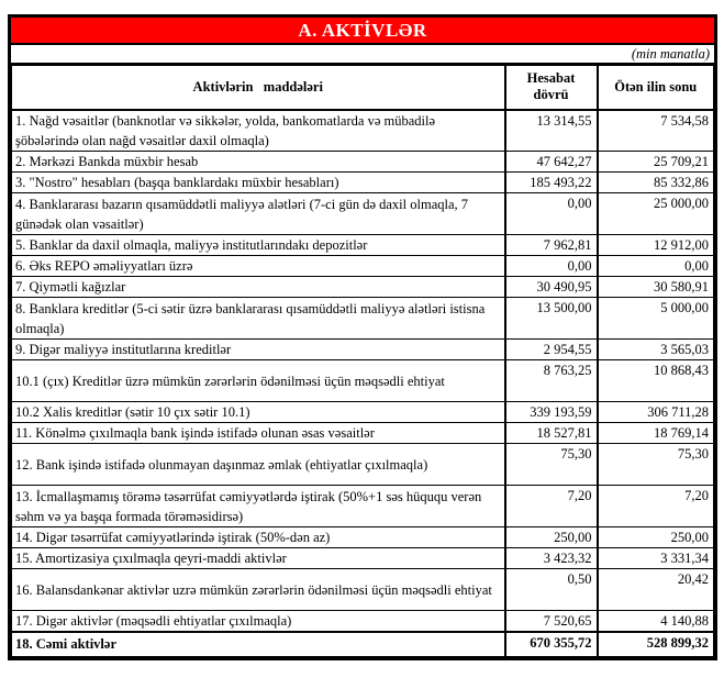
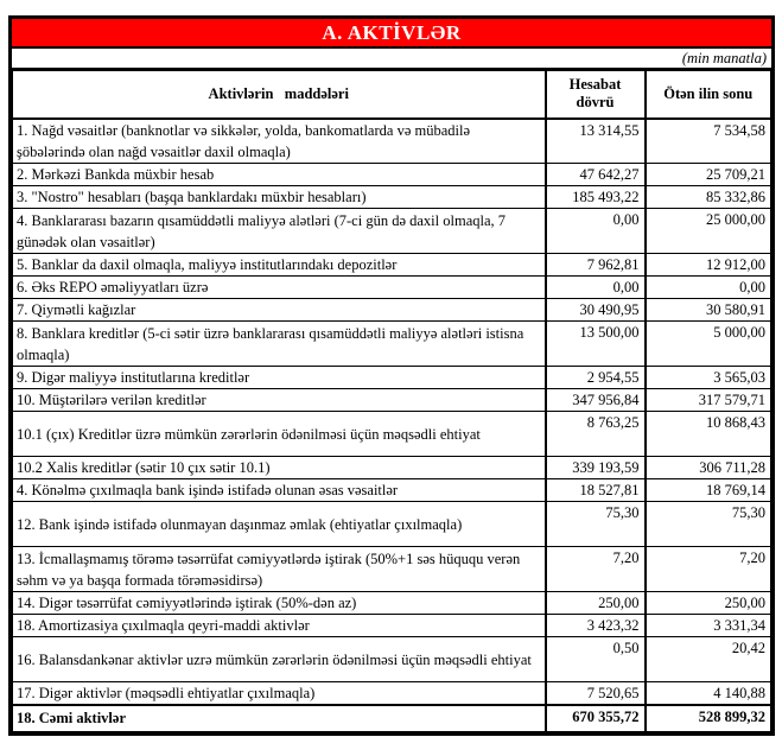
  A. AKTİVLƏR
  (min manatla)
  Aktivlərin maddələri	Hesabat dövrü	Ötən ilin sonu
  1. Nağd vəsaitlər (banknotlar və sikkələr, yolda, bankomatlarda və mübadilə şöbələrində olan nağd vəsaitlər daxil olmaqla)	13 314,55	7 534,58
  2. Mərkəzi Bankda müxbir hesab	47 642,27	25 709,21
  3. "Nostro" hesabları (başqa banklardakı müxbir hesabları)	185 493,22	85 332,86
  4. Banklararası bazarın qısamüddətli maliyyə alətləri (7-ci gün də daxil olmaqla, 7 günədək olan vəsaitlər)	0,00	25 000,00
  5. Banklar da daxil olmaqla, maliyyə institutlarındakı depozitlər	7 962,81	12 912,00
  6. Əks REPO əməliyyatları üzrə	0,00	0,00
  7. Qiymətli kağızlar	30 490,95	30 580,91
  8. Banklara kreditlər (5-ci sətir üzrə banklararası qısamüddətli maliyyə alətləri istisna olmaqla)	13 500,00	5 000,00
  9. Digər maliyyə institutlarına kreditlər	2 954,55	3 565,03
+ 10. Müştərilərə verilən kreditlər	347 956,84	317 579,71
  10.1 (çıx) Kreditlər üzrə mümkün zərərlərin ödənilməsi üçün məqsədli ehtiyat	8 763,25	10 868,43
  10.2 Xalis kreditlər (sətir 10 çıx sətir 10.1)	339 193,59	306 711,28
- 11. Könəlmə çıxılmaqla bank işində istifadə olunan əsas vəsaitlər	18 527,81	18 769,14
+ 4. Könəlmə çıxılmaqla bank işində istifadə olunan əsas vəsaitlər	18 527,81	18 769,14
  12. Bank işində istifadə olunmayan daşınmaz əmlak (ehtiyatlar çıxılmaqla)	75,30	75,30
  13. İcmallaşmamış törəmə təsərrüfat cəmiyyətlərdə iştirak (50%+1 səs hüququ verən səhm və ya başqa formada törəməsidirsə)	7,20	7,20
  14. Digər təsərrüfat cəmiyyətlərində iştirak (50%-dən az)	250,00	250,00
- 15. Amortizasiya çıxılmaqla qeyri-maddi aktivlər	3 423,32	3 331,34
+ 18. Amortizasiya çıxılmaqla qeyri-maddi aktivlər	3 423,32	3 331,34
  16. Balansdankənar aktivlər uzrə mümkün zərərlərin ödənilməsi üçün məqsədli ehtiyat	0,50	20,42
  17. Digər aktivlər (məqsədli ehtiyatlar çıxılmaqla)	7 520,65	4 140,88
  18. Cəmi aktivlər	670 355,72	528 899,32
